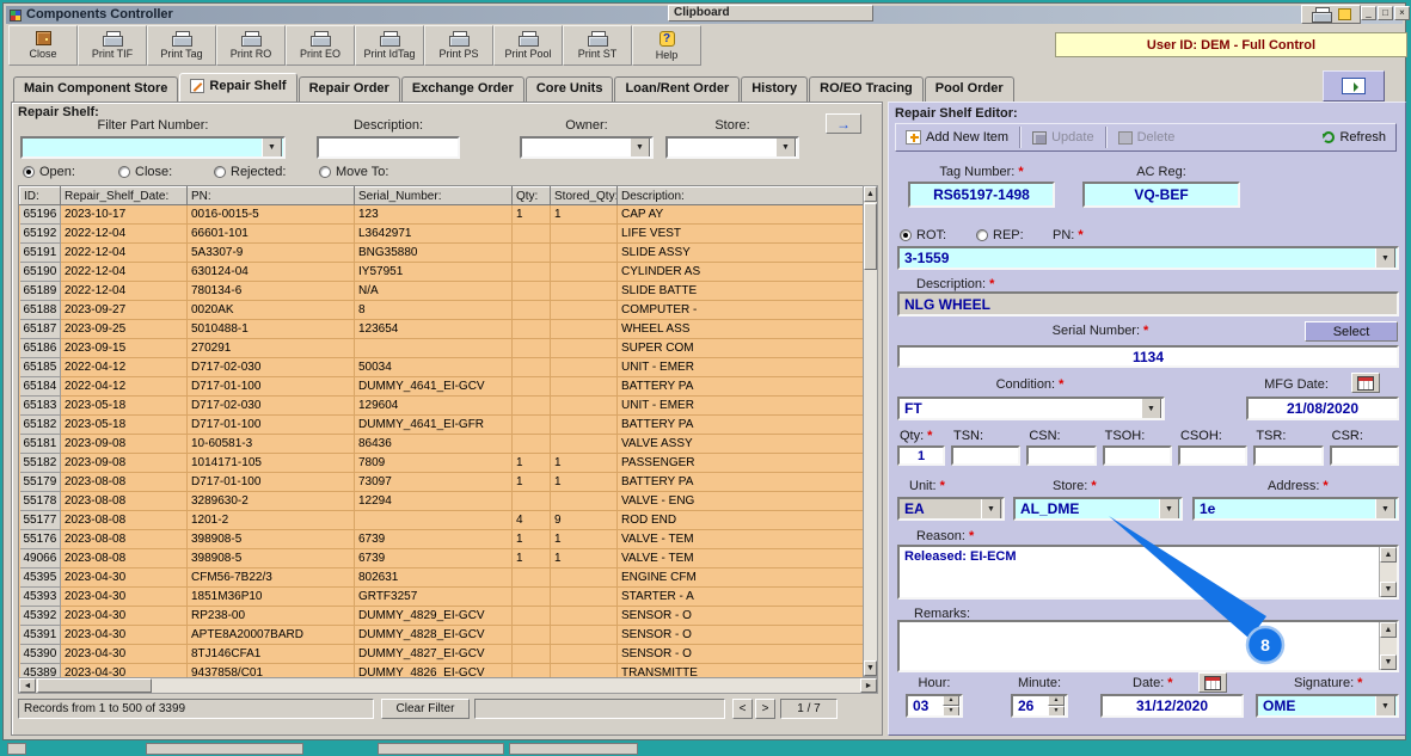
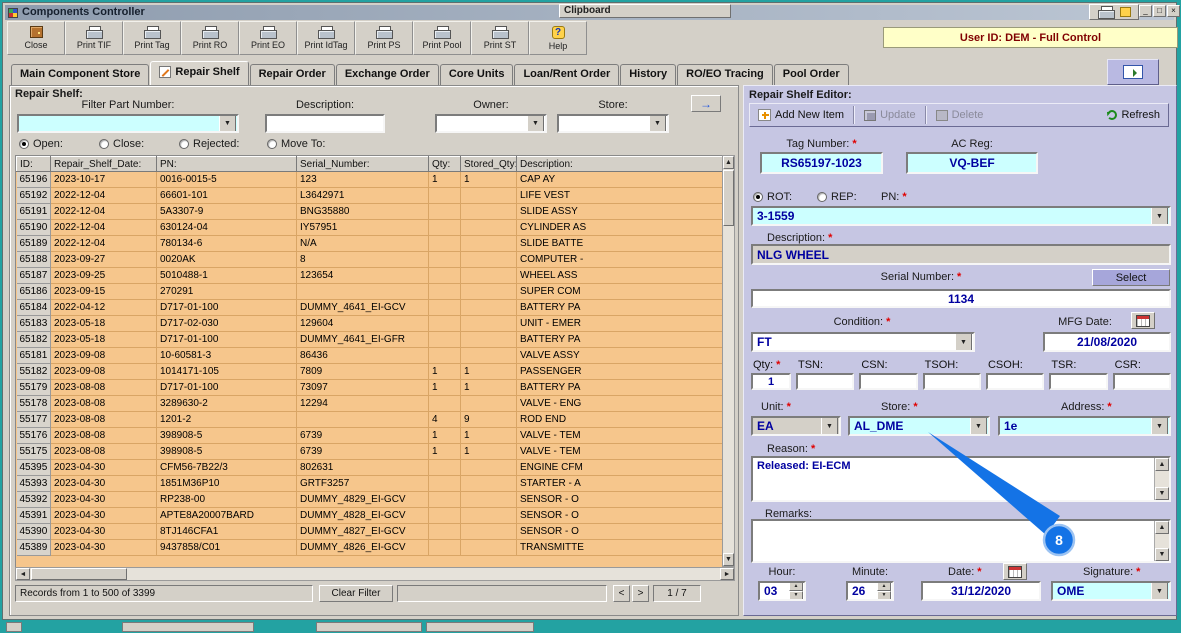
  Components Controller
  Clipboard
  _
  □
  ×
  Close
  Print TIF
  Print Tag
  Print RO
  Print EO
  Print IdTag
  Print PS
  Print Pool
  Print ST
  ?
  Help
  User ID: DEM - Full Control
  Main Component Store
  Repair Shelf
  Repair Order
  Exchange Order
  Core Units
  Loan/Rent Order
  History
  RO/EO Tracing
  Pool Order
  Repair Shelf:
  Filter Part Number:
  Description:
  Owner:
  Store:
  →
  Open:
  Close:
  Rejected:
  Move To:
  ID:	Repair_Shelf_Date:	PN:	Serial_Number:	Qty:	Stored_Qty:	Description:
  65196	2023-10-17	0016-0015-5	123	1	1	CAP AY
  65192	2022-12-04	66601-101	L3642971			LIFE VEST
  65191	2022-12-04	5A3307-9	BNG35880			SLIDE ASSY
  65190	2022-12-04	630124-04	IY57951			CYLINDER AS
  65189	2022-12-04	780134-6	N/A			SLIDE BATTE
  65188	2023-09-27	0020AK	8			COMPUTER -
  65187	2023-09-25	5010488-1	123654			WHEEL ASS
  65186	2023-09-15	270291				SUPER COM
- 65185	2022-04-12	D717-02-030	50034			UNIT - EMER
  65184	2022-04-12	D717-01-100	DUMMY_4641_EI-GCV			BATTERY PA
  65183	2023-05-18	D717-02-030	129604			UNIT - EMER
  65182	2023-05-18	D717-01-100	DUMMY_4641_EI-GFR			BATTERY PA
  65181	2023-09-08	10-60581-3	86436			VALVE ASSY
  55182	2023-09-08	1014171-105	7809	1	1	PASSENGER
  55179	2023-08-08	D717-01-100	73097	1	1	BATTERY PA
  55178	2023-08-08	3289630-2	12294			VALVE - ENG
  55177	2023-08-08	1201-2		4	9	ROD END
  55176	2023-08-08	398908-5	6739	1	1	VALVE - TEM
- 49066	2023-08-08	398908-5	6739	1	1	VALVE - TEM
+ 55175	2023-08-08	398908-5	6739	1	1	VALVE - TEM
  45395	2023-04-30	CFM56-7B22/3	802631			ENGINE CFM
  45393	2023-04-30	1851M36P10	GRTF3257			STARTER - A
  45392	2023-04-30	RP238-00	DUMMY_4829_EI-GCV			SENSOR - O
  45391	2023-04-30	APTE8A20007BARD	DUMMY_4828_EI-GCV			SENSOR - O
  45390	2023-04-30	8TJ146CFA1	DUMMY_4827_EI-GCV			SENSOR - O
  45389	2023-04-30	9437858/C01	DUMMY_4826_EI-GCV			TRANSMITTE
  Records from 1 to 500 of 3399
  Clear Filter
  <
  >
  1 / 7
  Repair Shelf Editor:
  Add New Item
  Update
  Delete
  Refresh
  Tag Number: *
  AC Reg:
- RS65197-1498
+ RS65197-1023
  VQ-BEF
  ROT:
  REP:
  PN: *
  3-1559
  Description: *
  NLG WHEEL
  Serial Number: *
  Select
  1134
  Condition: *
  MFG Date:
  FT
  21/08/2020
  Qty: *
  TSN:
  CSN:
  TSOH:
  CSOH:
  TSR:
  CSR:
  1
  Unit: *
  Store: *
  Address: *
  EA
  AL_DME
  1e
  Reason: *
  Released: EI-ECM
  Remarks:
  Hour:
  Minute:
  Date: *
  Signature: *
  03
  26
  31/12/2020
  OME
  8
